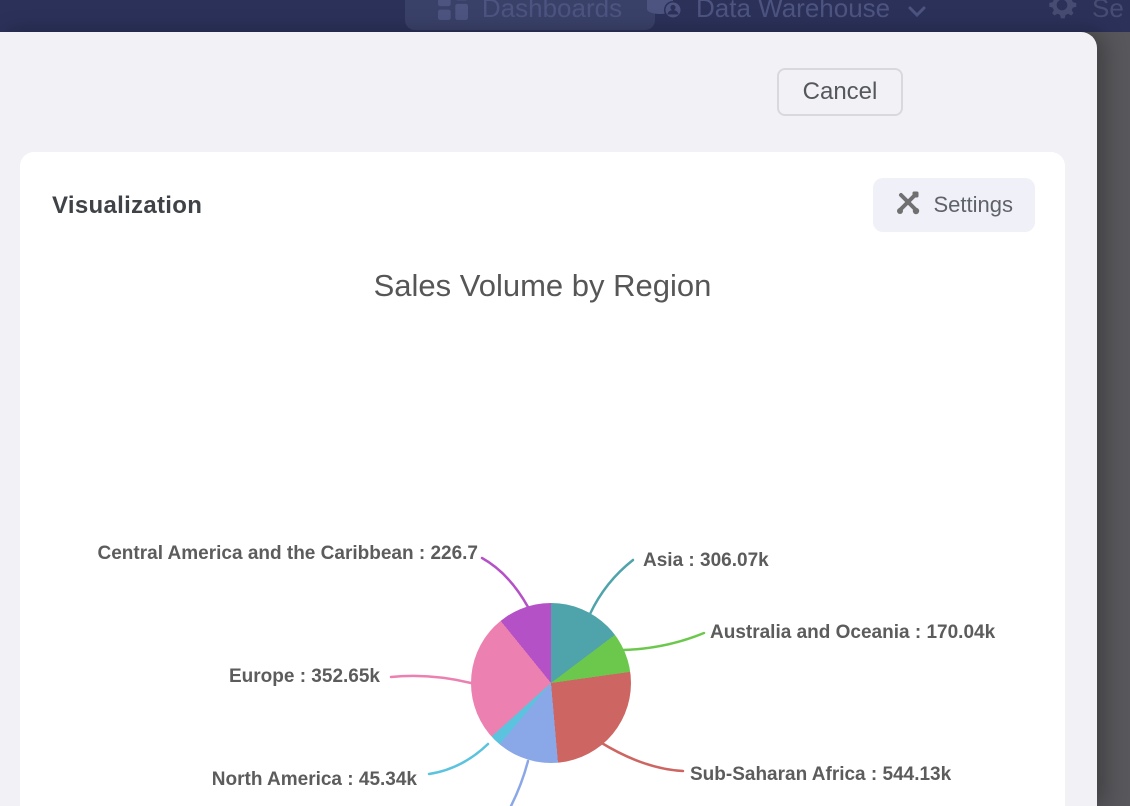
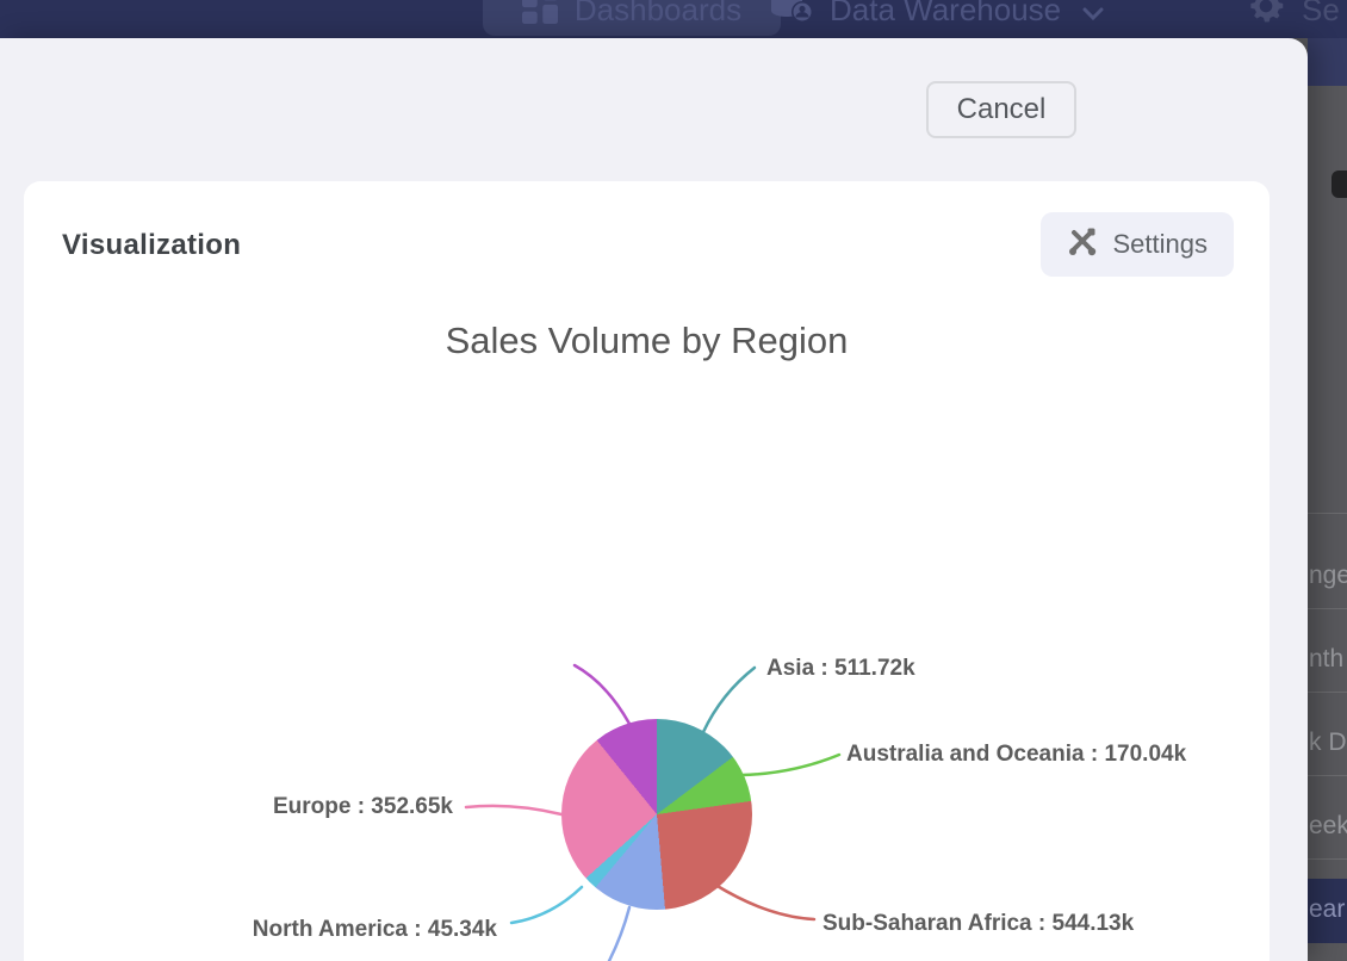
+ nge
+ nth
+ k D
+ eek
+ ear
  Dashboards
  Data Warehouse
  Se
  Cancel
  Visualization
  Settings
  Sales Volume by Region
- Central America and the Caribbean : 226.7
- Asia : 306.07k
+ Asia : 511.72k
  Australia and Oceania : 170.04k
  Europe : 352.65k
  North America : 45.34k
  Sub-Saharan Africa : 544.13k
